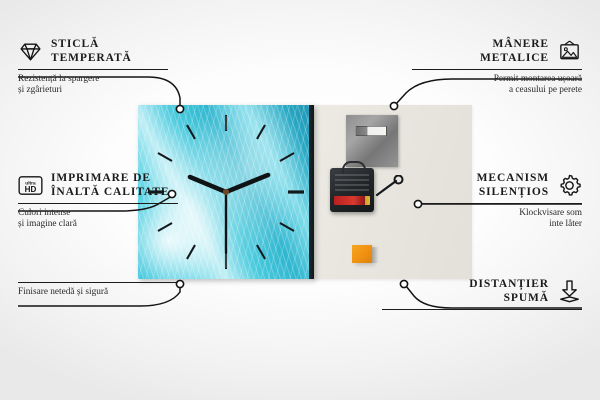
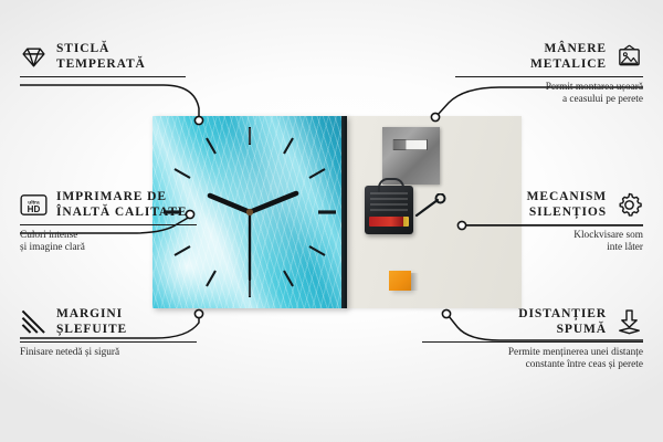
  STICLĂ
  TEMPERATĂ
- Rezistență la spargere
- și zgârieturi
  HD
  IMPRIMARE DE
  ÎNALTĂ CALITE
  Culori intense
  și imagine clară
+ MARGINI
+ ȘLEFUITE
  Finisare netedă și sigură
  MÂNERE
  METALICE
  Permit montarea ușoară
  a ceasului pe perete
  MECANISM
  SILENȚIOS
  Klockvisare som
  inte låter
  DISTANȚIER
  SPUMĂ
+ Permite menținerea unei distanțe
+ constante între ceas și perete
